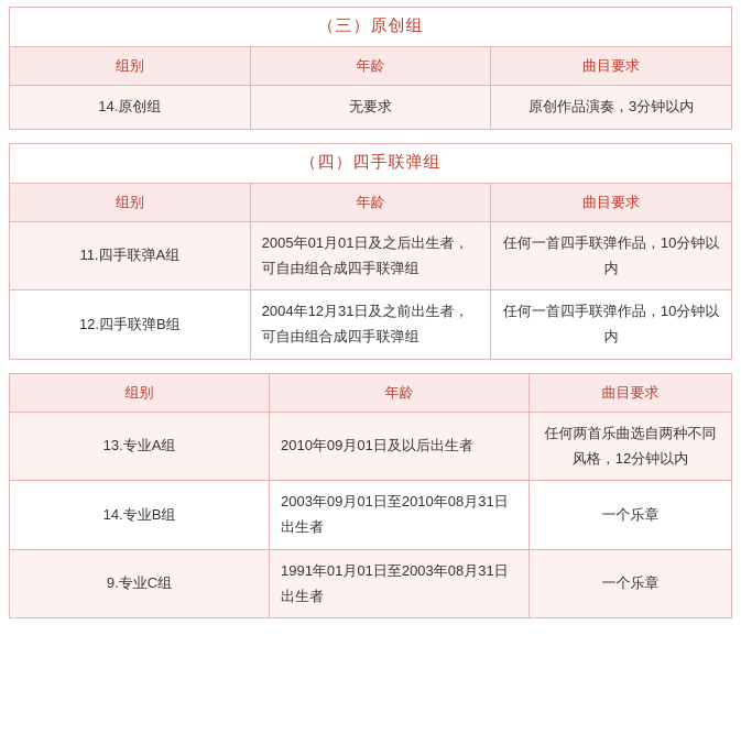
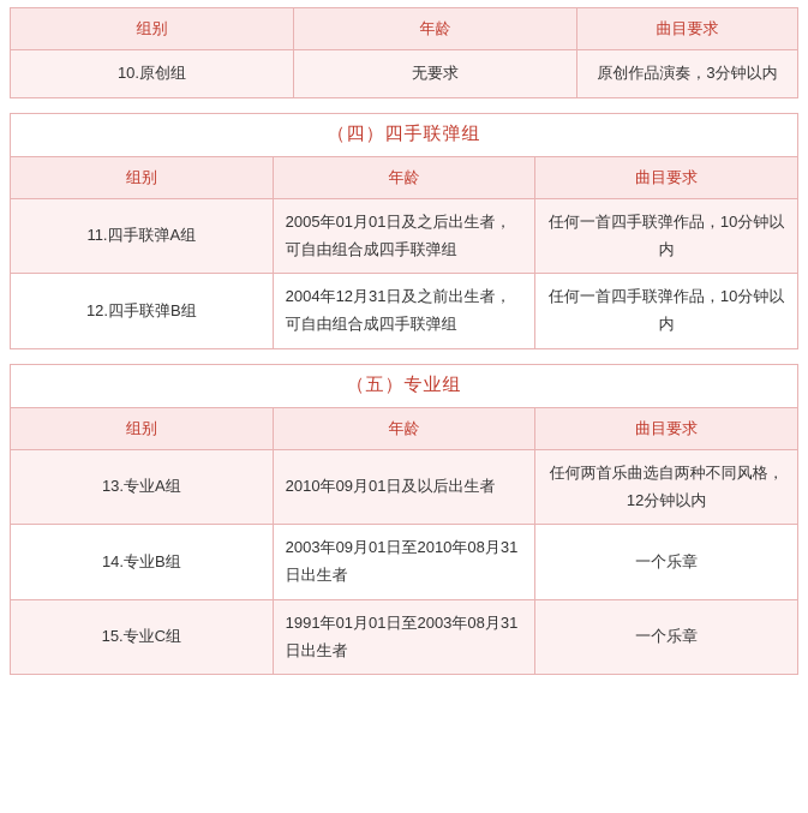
- （三）原创组
  组别	年龄	曲目要求
- 14.原创组	无要求	原创作品演奏，3分钟以内
+ 10.原创组	无要求	原创作品演奏，3分钟以内
  （四）四手联弹组
  组别	年龄	曲目要求
  11.四手联弹A组	2005年01月01日及之后出生者，可自由组合成四手联弹组	任何一首四手联弹作品，10分钟以内
  12.四手联弹B组	2004年12月31日及之前出生者，可自由组合成四手联弹组	任何一首四手联弹作品，10分钟以内
+ （五）专业组
  组别	年龄	曲目要求
  13.专业A组	2010年09月01日及以后出生者	任何两首乐曲选自两种不同风格，12分钟以内
  14.专业B组	2003年09月01日至2010年08月31日出生者	一个乐章
- 9.专业C组	1991年01月01日至2003年08月31日出生者	一个乐章
+ 15.专业C组	1991年01月01日至2003年08月31日出生者	一个乐章
